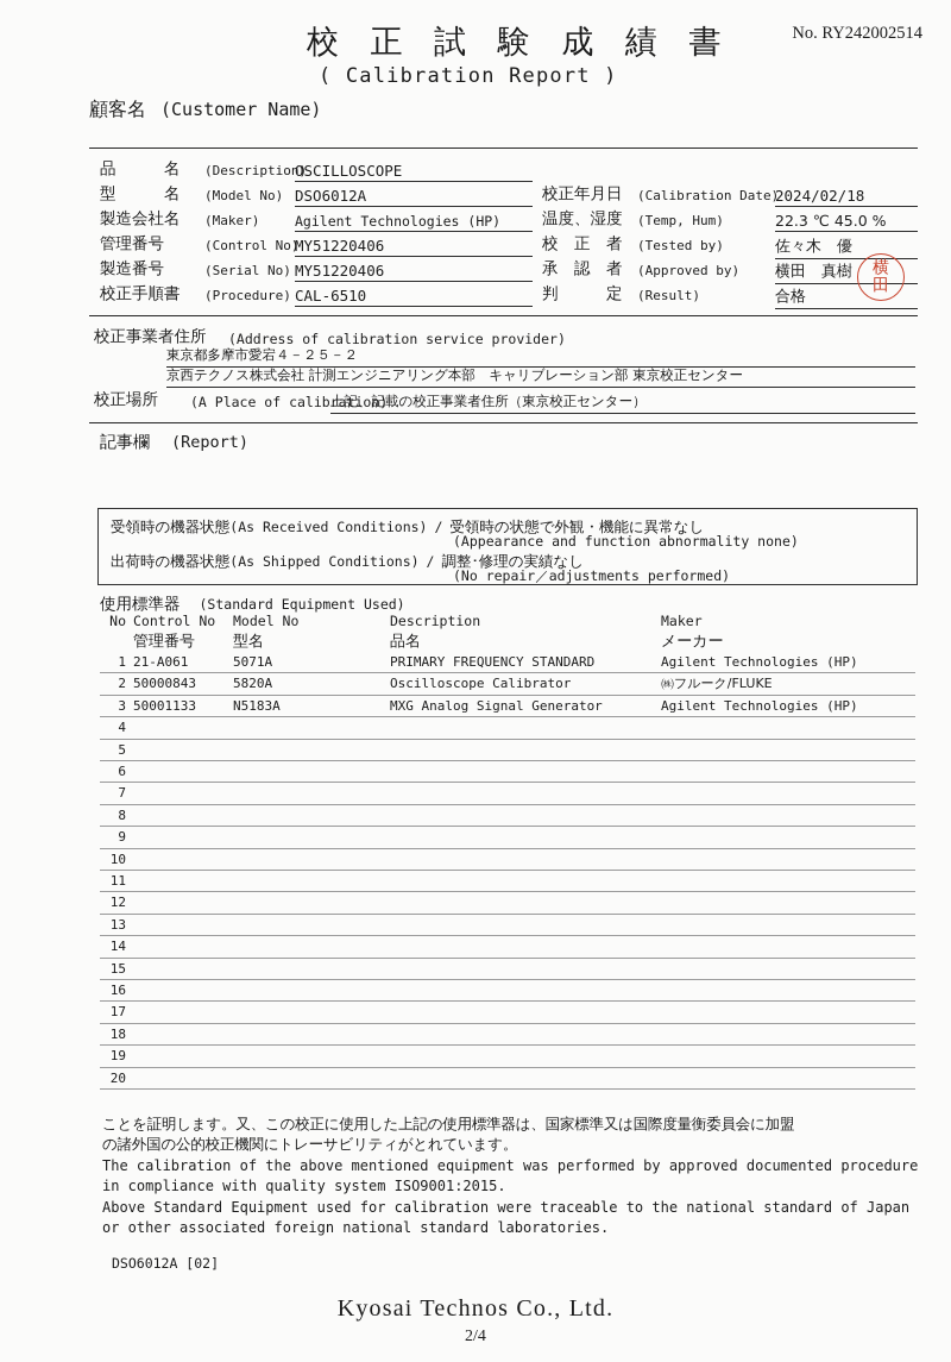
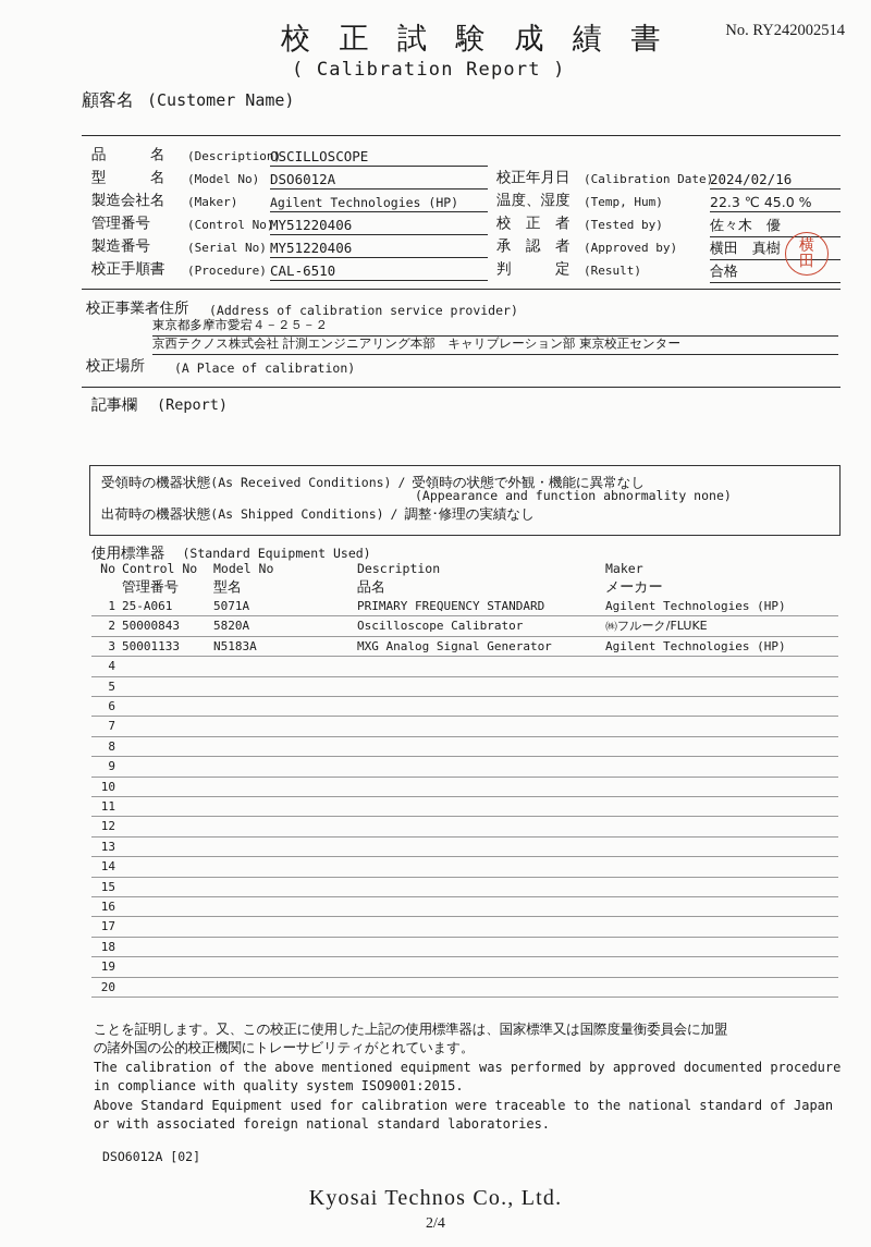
  校 正 試 験 成 績 書
  ( Calibration Report )
  No. RY242002514
  顧客名
  (Customer Name)
  品 名
  (Description)
  OSCILLOSCOPE
  型 名
  (Model No)
  DSO6012A
  製造会社名
  (Maker)
  Agilent Technologies (HP)
  管理番号
  (Control No)
  MY51220406
  製造番号
  (Serial No)
  MY51220406
  校正手順書
  (Procedure)
  CAL-6510
  校正年月日
  (Calibration Date)
- 2024/02/18
+ 2024/02/16
  温度、湿度
  (Temp, Hum)
  22.3 ℃ 45.0 %
  校 正 者
  (Tested by)
  佐々木 優
  承 認 者
  (Approved by)
  横田 真樹
  横
  田
  判 定
  (Result)
  合格
  校正事業者住所
  (Address of calibration service provider)
  東京都多摩市愛宕４－２５－２
  京西テクノス株式会社 計測エンジニアリング本部 キャリブレーション部 東京校正センター
  校正場所
  (A Place of calibration)
- 上記、記載の校正事業者住所（東京校正センター）
  記事欄 (Report)
  受領時の機器状態(As Received Conditions) / 受領時の状態で外観・機能に異常なし
  (Appearance and function abnormality none)
  出荷時の機器状態(As Shipped Conditions) / 調整･修理の実績なし
- (No repair／adjustments performed)
  使用標準器 (Standard Equipment Used)
  No
  Control No
  Model No
  Description
  Maker
  管理番号
  型名
  品名
  メーカー
  1
- 21-A061
+ 25-A061
  5071A
  PRIMARY FREQUENCY STANDARD
  Agilent Technologies (HP)
  2
  50000843
  5820A
  Oscilloscope Calibrator
  ㈱フルーク/FLUKE
  3
  50001133
  N5183A
  MXG Analog Signal Generator
  Agilent Technologies (HP)
  4
  5
  6
  7
  8
  9
  10
  11
  12
  13
  14
  15
  16
  17
  18
  19
  20
  ことを証明します。又、この校正に使用した上記の使用標準器は、国家標準又は国際度量衡委員会に加盟
  の諸外国の公的校正機関にトレーサビリティがとれています。
  The calibration of the above mentioned equipment was performed by approved documented procedure
  in compliance with quality system ISO9001:2015.
  Above Standard Equipment used for calibration were traceable to the national standard of Japan
- or other associated foreign national standard laboratories.
+ or with associated foreign national standard laboratories.
  DSO6012A [02]
  Kyosai Technos Co., Ltd.
  2/4
